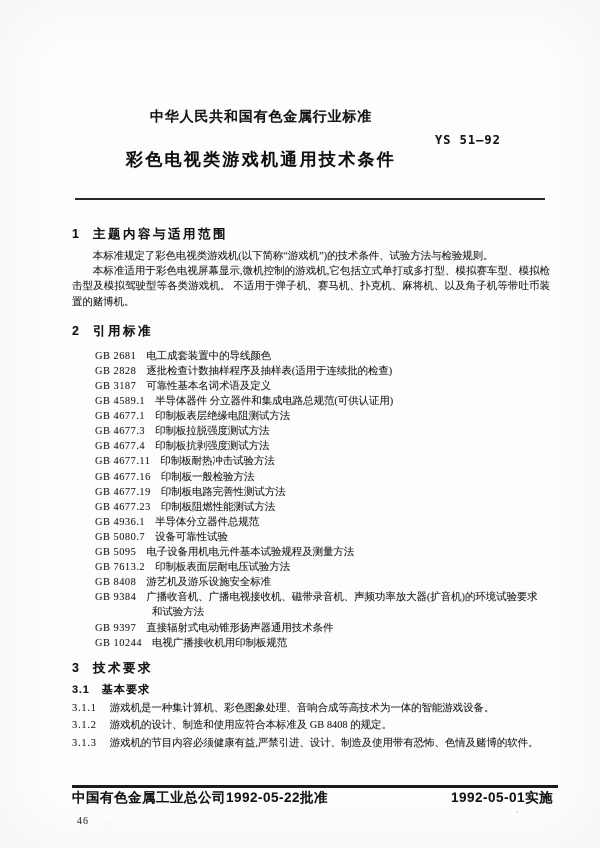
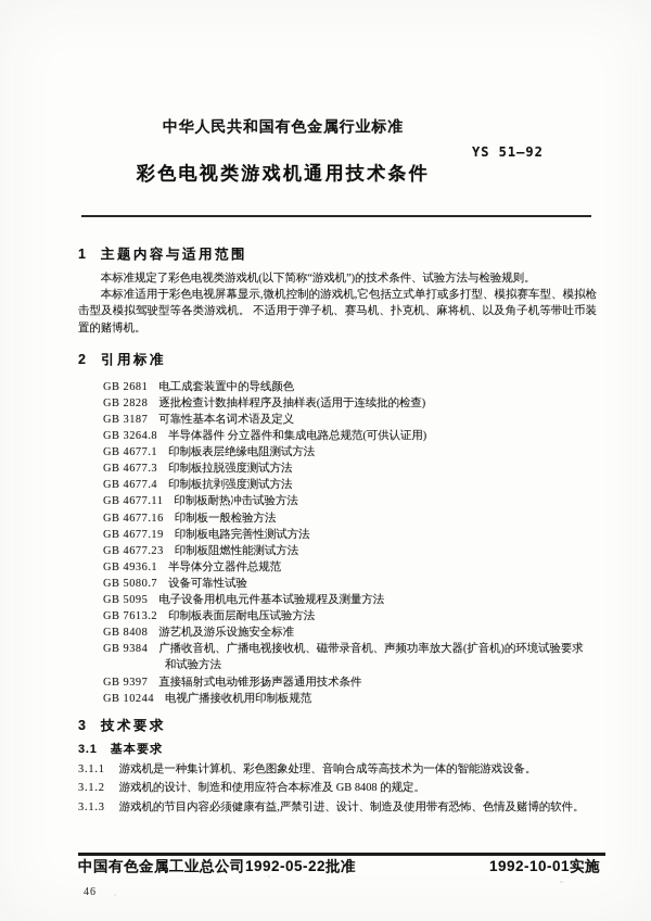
  中华人民共和国有色金属行业标准
  YS 51—92
  彩色电视类游戏机通用技术条件
  1 主题内容与适用范围
  本标准规定了彩色电视类游戏机(以下简称“游戏机”)的技术条件、试验方法与检验规则。
  本标准适用于彩色电视屏幕显示,微机控制的游戏机,它包括立式单打或多打型、模拟赛车型、模拟枪击型及模拟驾驶型等各类游戏机。 不适用于弹子机、赛马机、扑克机、麻将机、以及角子机等带吐币装置的赌博机。
  2 引用标准
  GB 2681 电工成套装置中的导线颜色
  GB 2828 逐批检查计数抽样程序及抽样表(适用于连续批的检查)
  GB 3187 可靠性基本名词术语及定义
- GB 4589.1 半导体器件 分立器件和集成电路总规范(可供认证用)
+ GB 3264.8 半导体器件 分立器件和集成电路总规范(可供认证用)
  GB 4677.1 印制板表层绝缘电阻测试方法
  GB 4677.3 印制板拉脱强度测试方法
  GB 4677.4 印制板抗剥强度测试方法
  GB 4677.11 印制板耐热冲击试验方法
  GB 4677.16 印制板一般检验方法
  GB 4677.19 印制板电路完善性测试方法
  GB 4677.23 印制板阻燃性能测试方法
  GB 4936.1 半导体分立器件总规范
  GB 5080.7 设备可靠性试验
  GB 5095 电子设备用机电元件基本试验规程及测量方法
  GB 7613.2 印制板表面层耐电压试验方法
  GB 8408 游艺机及游乐设施安全标准
  GB 9384 广播收音机、广播电视接收机、磁带录音机、声频功率放大器(扩音机)的环境试验要求
  和试验方法
  GB 9397 直接辐射式电动锥形扬声器通用技术条件
  GB 10244 电视广播接收机用印制板规范
  3 技术要求
  3.1 基本要求
  3.1.1 游戏机是一种集计算机、彩色图象处理、音响合成等高技术为一体的智能游戏设备。
  3.1.2 游戏机的设计、制造和使用应符合本标准及 GB 8408 的规定。
  3.1.3 游戏机的节目内容必须健康有益,严禁引进、设计、制造及使用带有恐怖、色情及赌博的软件。
  中国有色金属工业总公司1992-05-22批准
- 1992-05-01实施
+ 1992-10-01实施
  46
